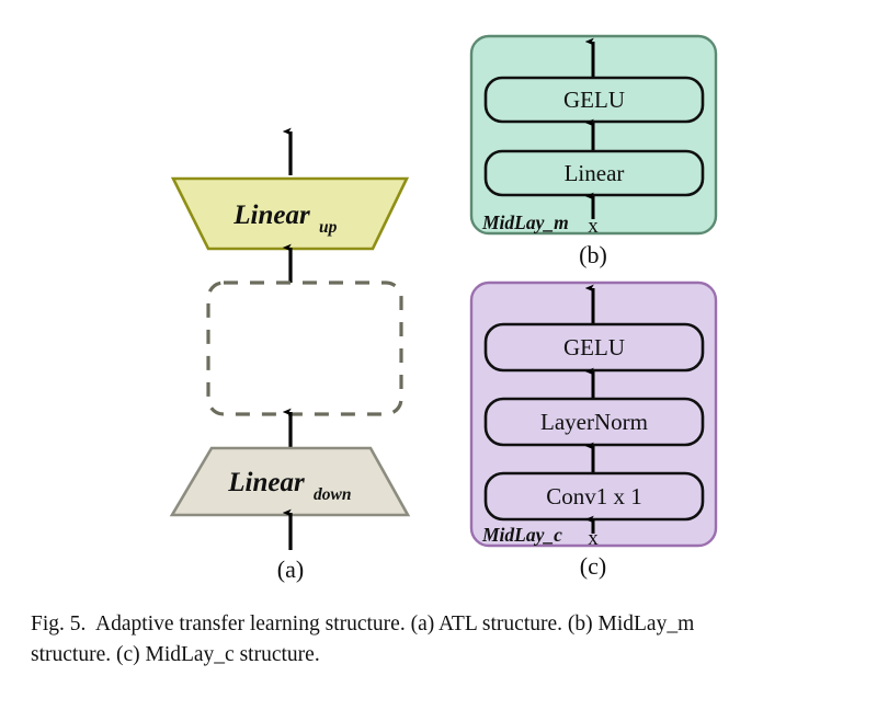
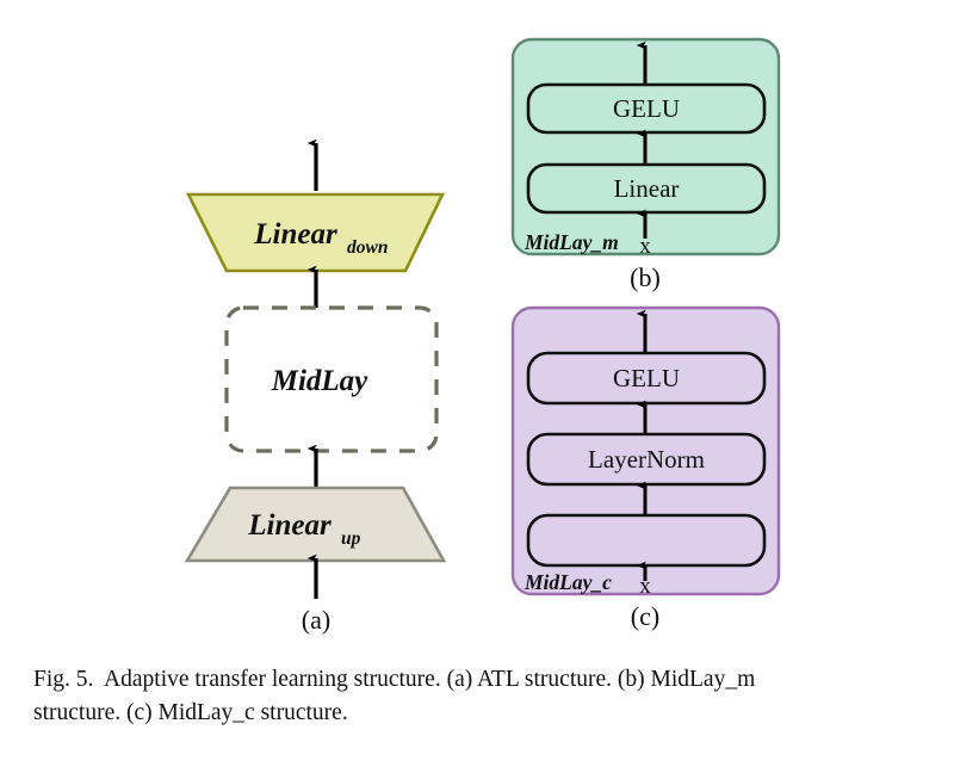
  Linear
- up
+ down
+ MidLay
  Linear
- down
+ up
  (a)
  GELU
  Linear
  x
  MidLay_m
  (b)
  GELU
  LayerNorm
- Conv1 x 1
  x
  MidLay_c
  (c)
  Fig. 5. Adaptive transfer learning structure. (a) ATL structure. (b) MidLay_m
  structure. (c) MidLay_c structure.
